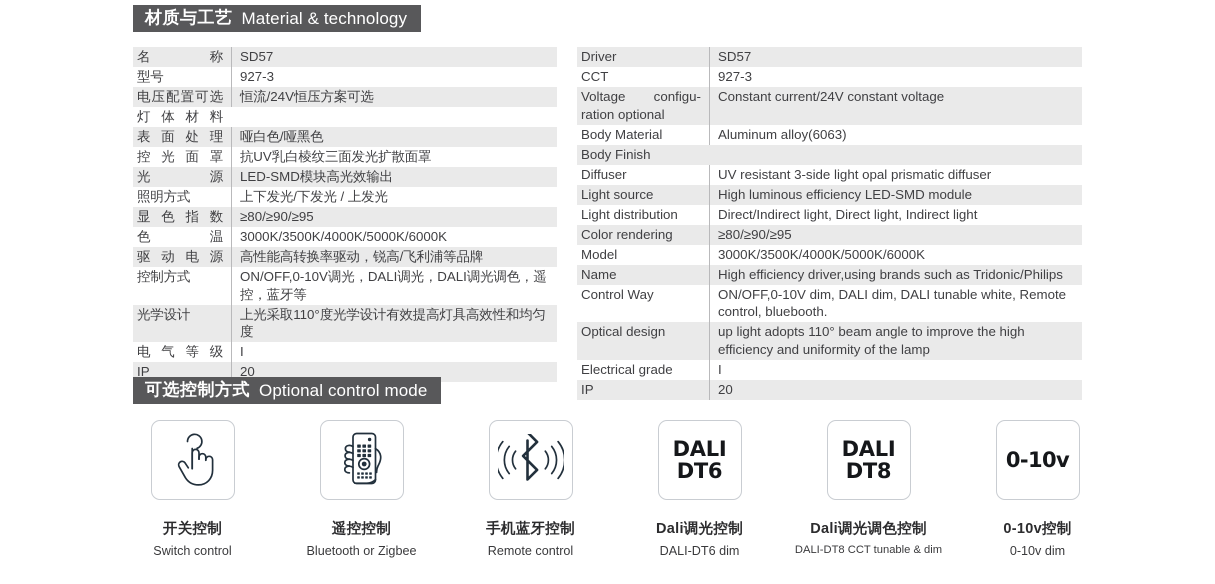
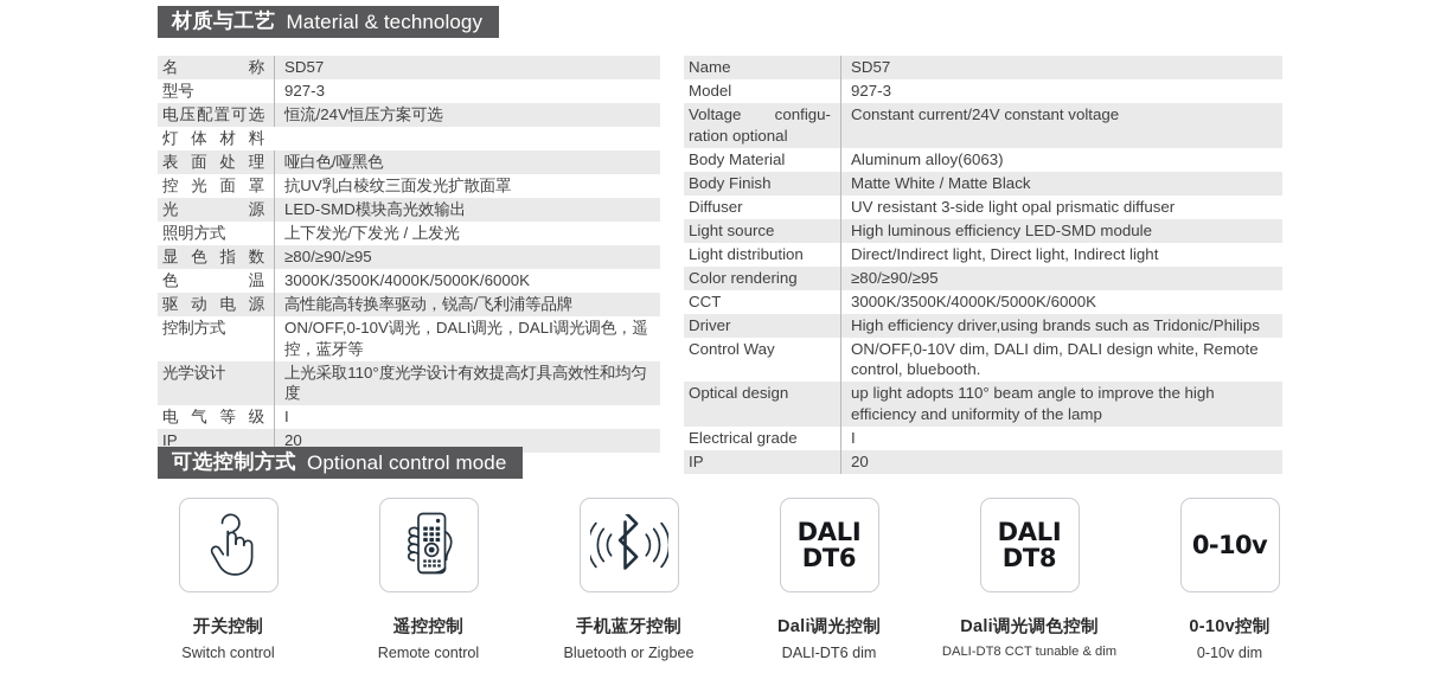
  材质与工艺
  Material & technology
  名称
  SD57
  型号
  927-3
  电压配置可选
  恒流/24V恒压方案可选
  灯体材料
  表面处理
  哑白色/哑黑色
  控光面罩
  抗UV乳白棱纹三面发光扩散面罩
  光源
  LED-SMD模块高光效输出
  照明方式
  上下发光/下发光 / 上发光
  显色指数
  ≥80/≥90/≥95
  色温
  3000K/3500K/4000K/5000K/6000K
  驱动电源
  高性能高转换率驱动，锐高/飞利浦等品牌
  控制方式
  ON/OFF,0-10V调光，DALI调光，DALI调光调色，遥控，蓝牙等
  光学设计
  上光采取110°度光学设计有效提高灯具高效性和均匀度
  电气等级
  I
  IP
  20
- Driver
+ Name
  SD57
- CCT
+ Model
  927-3
  Voltage configu-ration optional
  Constant current/24V constant voltage
  Body Material
  Aluminum alloy(6063)
  Body Finish
+ Matte White / Matte Black
  Diffuser
  UV resistant 3-side light opal prismatic diffuser
  Light source
  High luminous efficiency LED-SMD module
  Light distribution
  Direct/Indirect light, Direct light, Indirect light
  Color rendering
  ≥80/≥90/≥95
- Model
+ CCT
  3000K/3500K/4000K/5000K/6000K
- Name
+ Driver
  High efficiency driver,using brands such as Tridonic/Philips
  Control Way
- ON/OFF,0-10V dim, DALI dim, DALI tunable white, Remote control, bluebooth.
+ ON/OFF,0-10V dim, DALI dim, DALI design white, Remote control, bluebooth.
  Optical design
  up light adopts 110° beam angle to improve the high efficiency and uniformity of the lamp
  Electrical grade
  I
  IP
  20
  可选控制方式
  Optional control mode
  开关控制
  Switch control
  遥控控制
- Bluetooth or Zigbee
+ Remote control
  手机蓝牙控制
- Remote control
+ Bluetooth or Zigbee
  DALI
  DT6
  Dali调光控制
  DALI-DT6 dim
  DALI
  DT8
  Dali调光调色控制
  DALI-DT8 CCT tunable & dim
  0-10v
  0-10v控制
  0-10v dim
